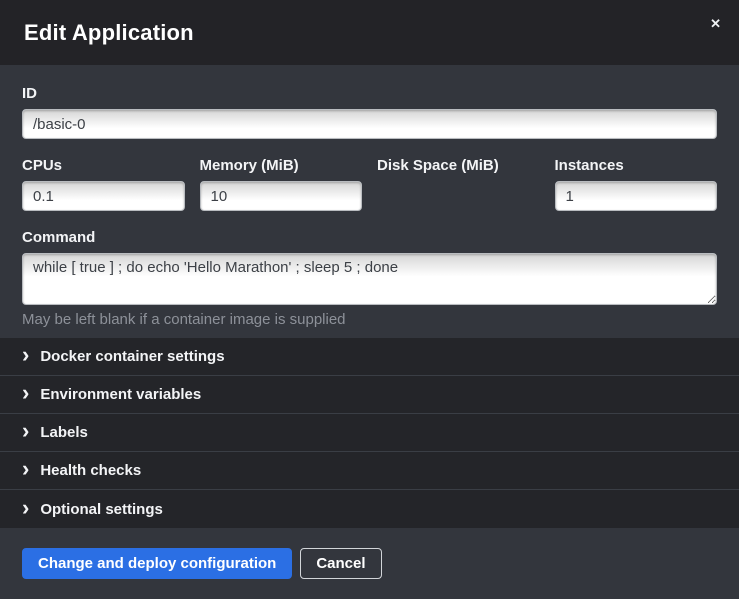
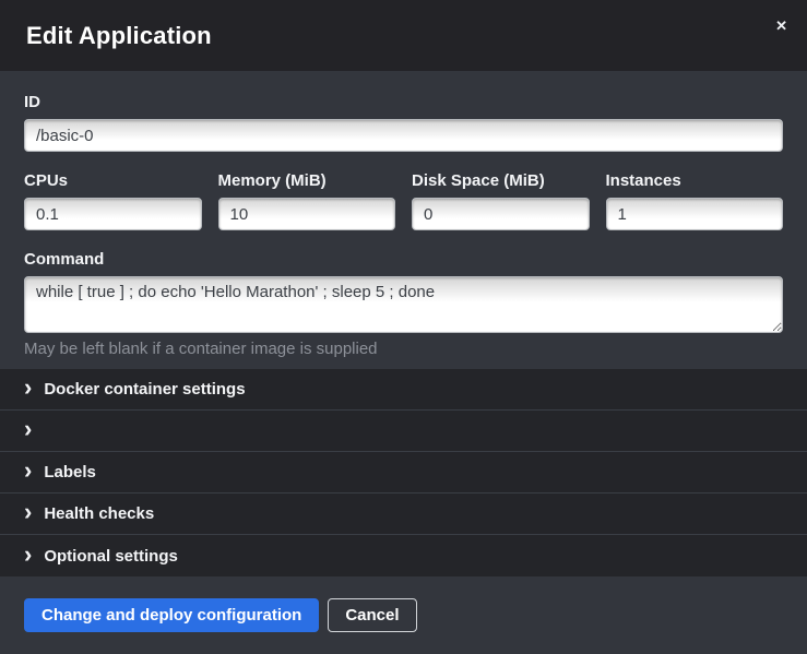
  Edit Application
  ✕
  ID
  /basic-0
  CPUs
  0.1
  Memory (MiB)
  10
  Disk Space (MiB)
+ 0
  Instances
  1
  Command
  while [ true ] ; do echo 'Hello Marathon' ; sleep 5 ; done
  May be left blank if a container image is supplied
  ›
  Docker container settings
  ›
- Environment variables
  ›
  Labels
  ›
  Health checks
  ›
  Optional settings
  Change and deploy configuration
  Cancel
